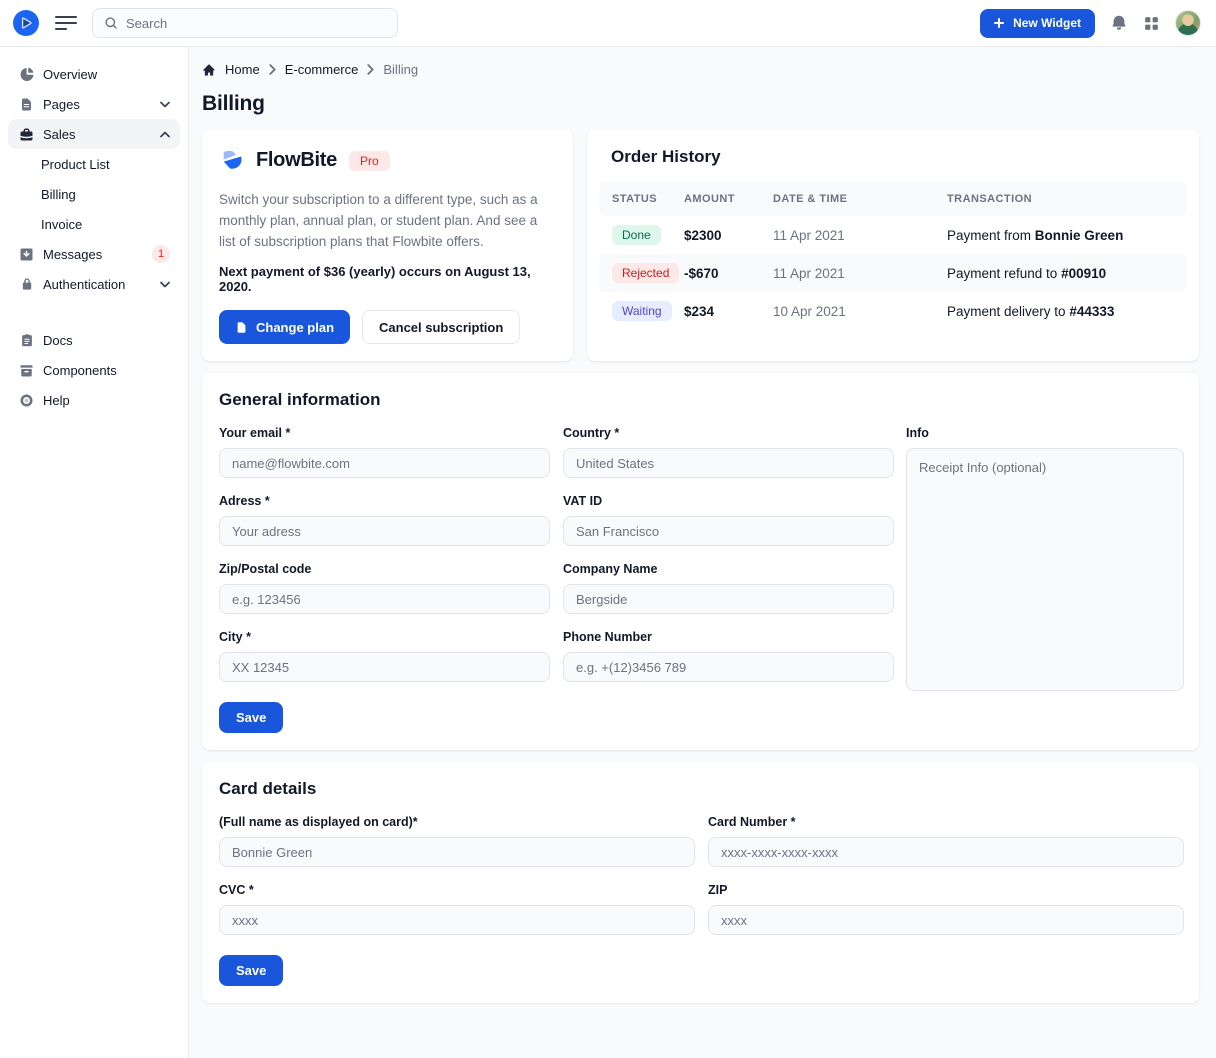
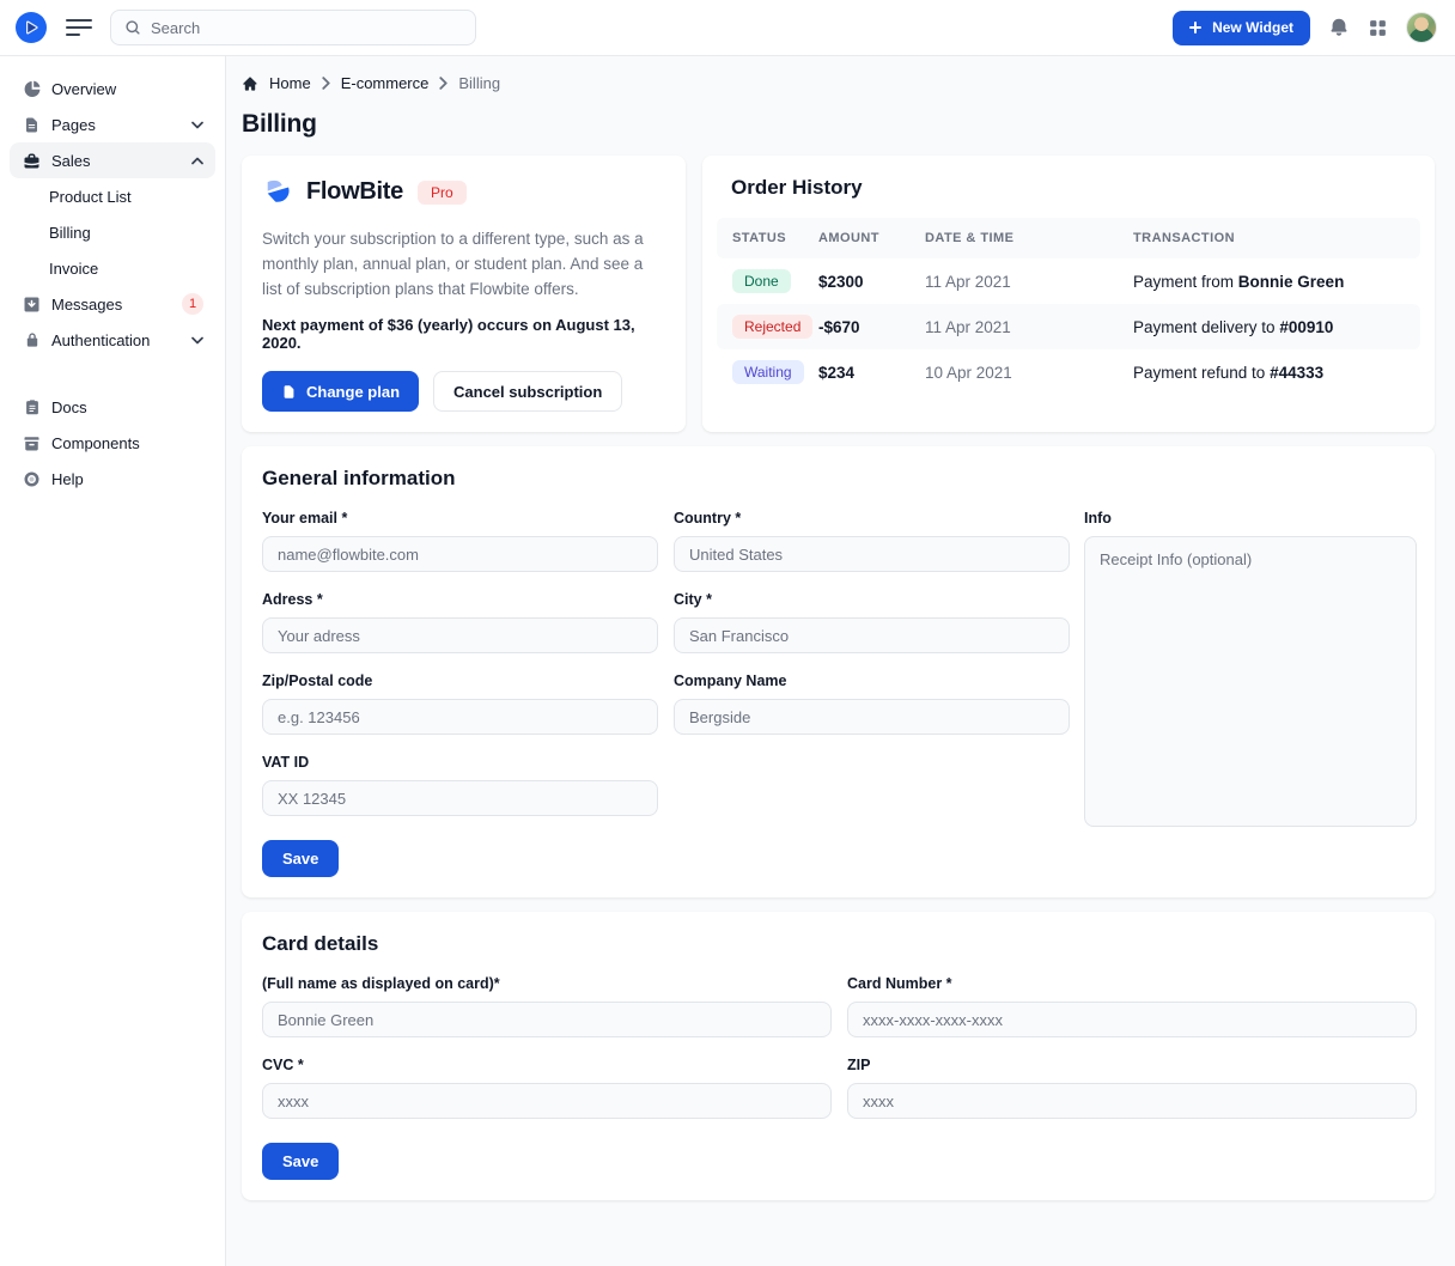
  Search
  New Widget
  Overview
  Pages
  Sales
  Product List
  Billing
  Invoice
  Messages
  1
  Authentication
  Docs
  Components
  Help
  Home
  E-commerce
  Billing
  Billing
  FlowBite
  Pro
  Switch your subscription to a different type, such as a monthly plan, annual plan, or student plan. And see a list of subscription plans that Flowbite offers.
  Next payment of $36 (yearly) occurs on August 13, 2020.
  Change plan
  Cancel subscription
  Order History
  STATUS
  AMOUNT
  DATE & TIME
  TRANSACTION
  Done
  $2300
  11 Apr 2021
  Payment from Bonnie Green
  Rejected
  -$670
  11 Apr 2021
- Payment refund to #00910
+ Payment delivery to #00910
  Waiting
  $234
  10 Apr 2021
- Payment delivery to #44333
+ Payment refund to #44333
  General information
  Your email *
  name@flowbite.com
  Adress *
  Your adress
  Zip/Postal code
  e.g. 123456
- City *
+ VAT ID
  XX 12345
  Save
  Country *
  United States
- VAT ID
+ City *
  San Francisco
  Company Name
  Bergside
- Phone Number
- e.g. +(12)3456 789
  Info
  Receipt Info (optional)
  Card details
  (Full name as displayed on card)*
  Bonnie Green
  CVC *
  xxxx
  Save
  Card Number *
  xxxx-xxxx-xxxx-xxxx
  ZIP
  xxxx
